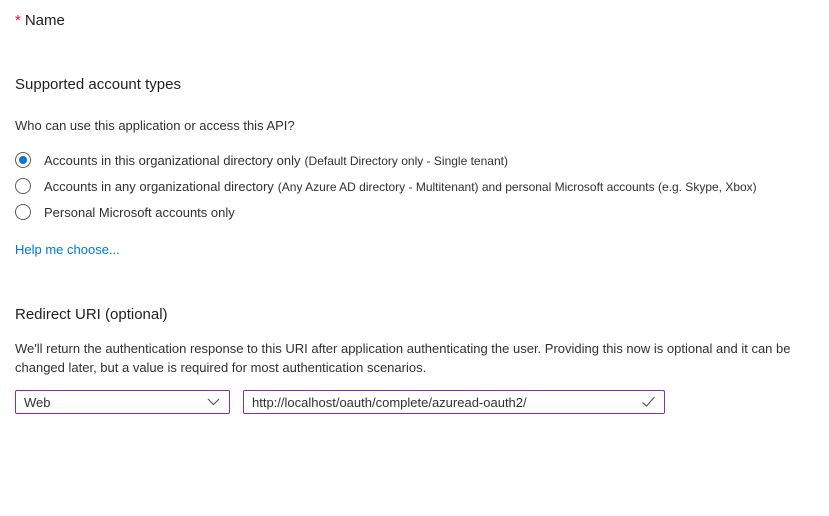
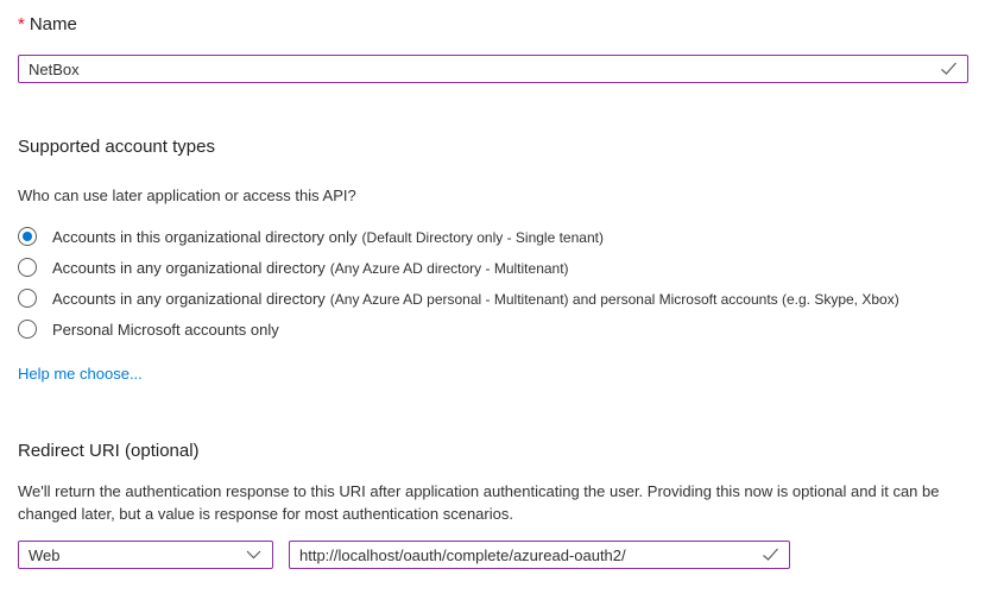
  * Name
+ NetBox
  Supported account types
- Who can use this application or access this API?
+ Who can use later application or access this API?
  Accounts in this organizational directory only (Default Directory only - Single tenant)
+ Accounts in any organizational directory (Any Azure AD directory - Multitenant)
- Accounts in any organizational directory (Any Azure AD directory - Multitenant) and personal Microsoft accounts (e.g. Skype, Xbox)
+ Accounts in any organizational directory (Any Azure AD personal - Multitenant) and personal Microsoft accounts (e.g. Skype, Xbox)
  Personal Microsoft accounts only
  Help me choose...
  Redirect URI (optional)
  We'll return the authentication response to this URI after application authenticating the user. Providing this now is optional and it can be
- changed later, but a value is required for most authentication scenarios.
+ changed later, but a value is response for most authentication scenarios.
  Web
  http://localhost/oauth/complete/azuread-oauth2/
